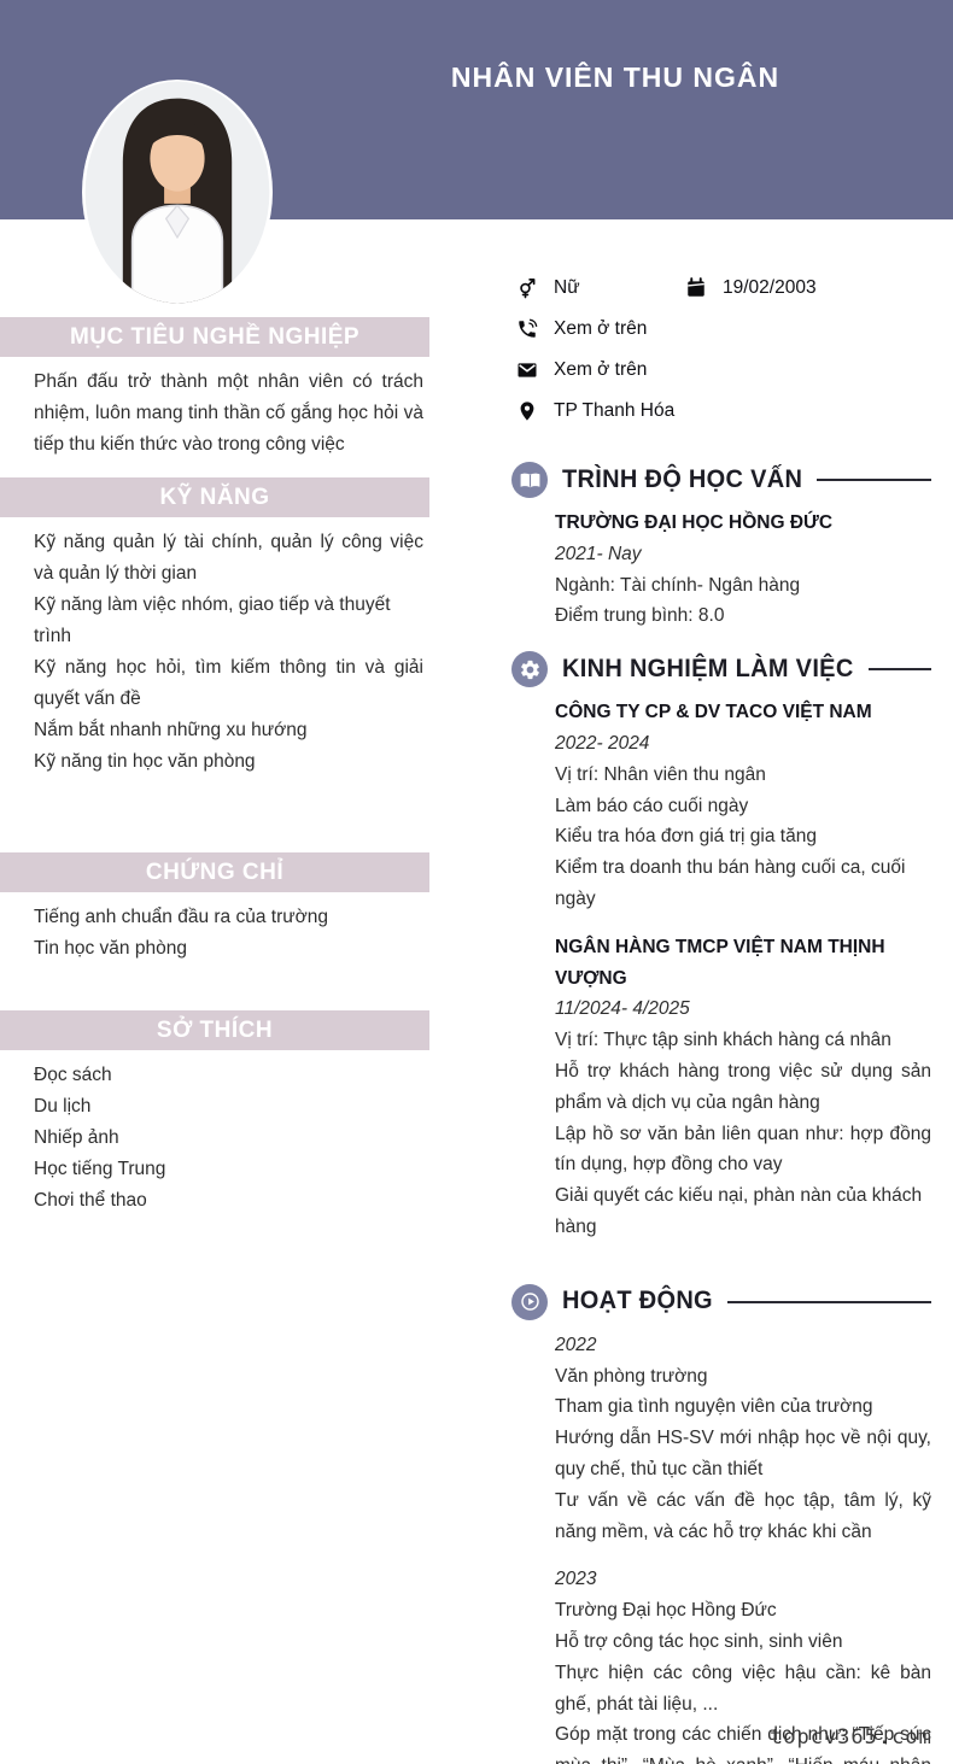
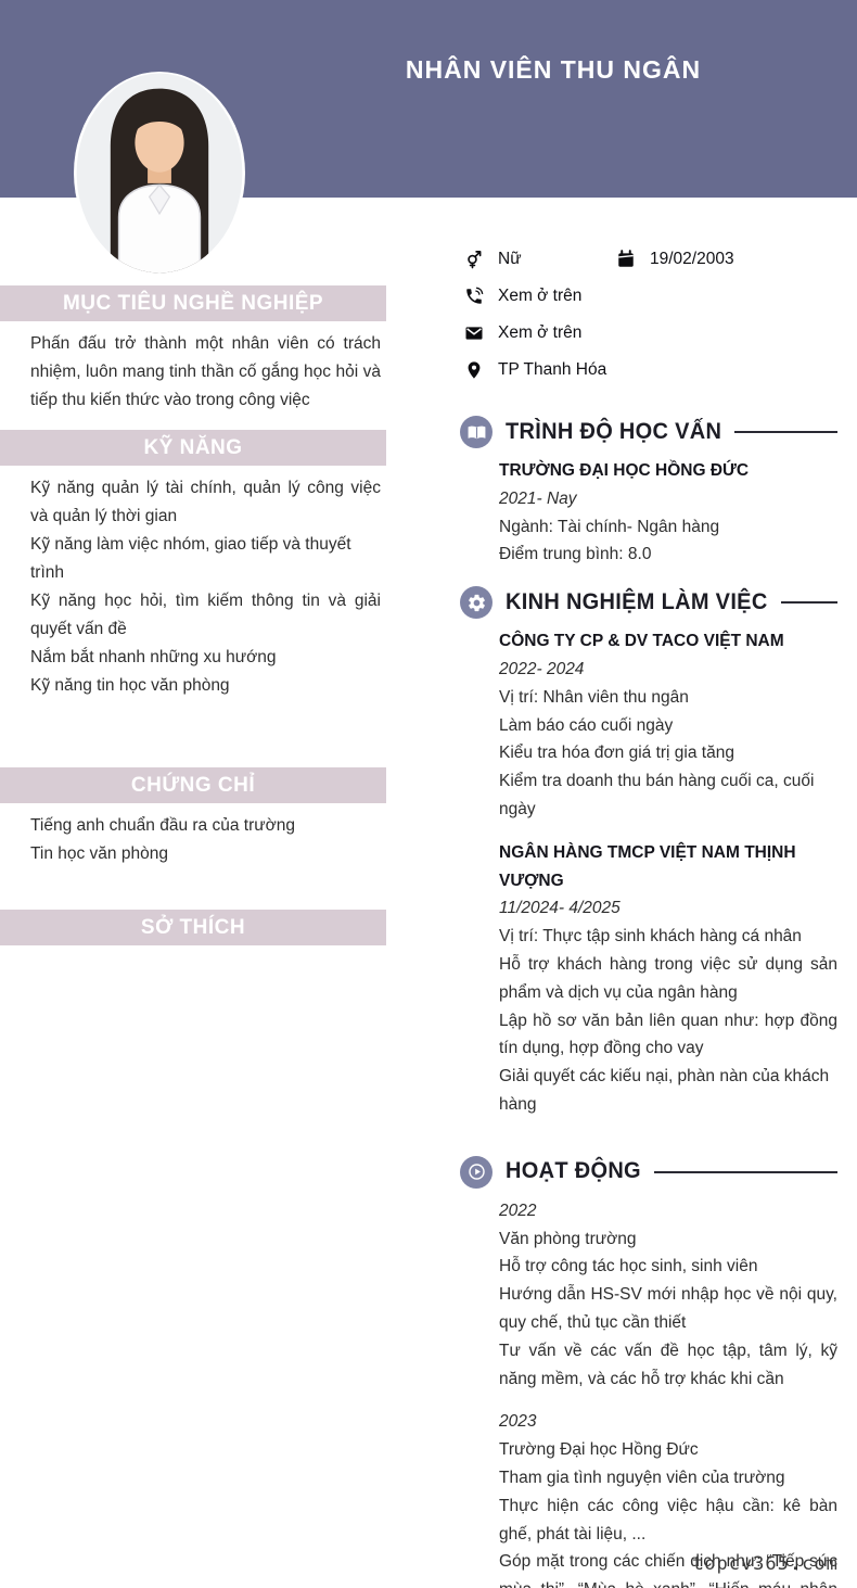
  NHÂN VIÊN THU NGÂN
  Nữ
  19/02/2003
  Xem ở trên
  Xem ở trên
  TP Thanh Hóa
  MỤC TIÊU NGHỀ NGHIỆP
  Phấn đấu trở thành một nhân viên có trách nhiệm, luôn mang tinh thần cố gắng học hỏi và tiếp thu kiến thức vào trong công việc
  KỸ NĂNG
  Kỹ năng quản lý tài chính, quản lý công việc và quản lý thời gian
  Kỹ năng làm việc nhóm, giao tiếp và thuyết trình
  Kỹ năng học hỏi, tìm kiếm thông tin và giải quyết vấn đề
  Nắm bắt nhanh những xu hướng
  Kỹ năng tin học văn phòng
  CHỨNG CHỈ
  Tiếng anh chuẩn đầu ra của trường
  Tin học văn phòng
  SỞ THÍCH
- Đọc sách
- Du lịch
- Nhiếp ảnh
- Học tiếng Trung
- Chơi thể thao
  TRÌNH ĐỘ HỌC VẤN
  TRƯỜNG ĐẠI HỌC HỒNG ĐỨC
  2021- Nay
  Ngành: Tài chính- Ngân hàng
  Điểm trung bình: 8.0
  KINH NGHIỆM LÀM VIỆC
  CÔNG TY CP & DV TACO VIỆT NAM
  2022- 2024
  Vị trí: Nhân viên thu ngân
  Làm báo cáo cuối ngày
  Kiểu tra hóa đơn giá trị gia tăng
  Kiểm tra doanh thu bán hàng cuối ca, cuối ngày
  NGÂN HÀNG TMCP VIỆT NAM THỊNH VƯỢNG
  11/2024- 4/2025
  Vị trí: Thực tập sinh khách hàng cá nhân
  Hỗ trợ khách hàng trong việc sử dụng sản phẩm và dịch vụ của ngân hàng
  Lập hồ sơ văn bản liên quan như: hợp đồng tín dụng, hợp đồng cho vay
  Giải quyết các kiếu nại, phàn nàn của khách hàng
  HOẠT ĐỘNG
  2022
  Văn phòng trường
- Tham gia tình nguyện viên của trường
+ Hỗ trợ công tác học sinh, sinh viên
  Hướng dẫn HS-SV mới nhập học về nội quy, quy chế, thủ tục cần thiết
  Tư vấn về các vấn đề học tập, tâm lý, kỹ năng mềm, và các hỗ trợ khác khi cần
  2023
  Trường Đại học Hồng Đức
- Hỗ trợ công tác học sinh, sinh viên
+ Tham gia tình nguyện viên của trường
  Thực hiện các công việc hậu cần: kê bàn ghế, phát tài liệu, ...
  topcv365.com
